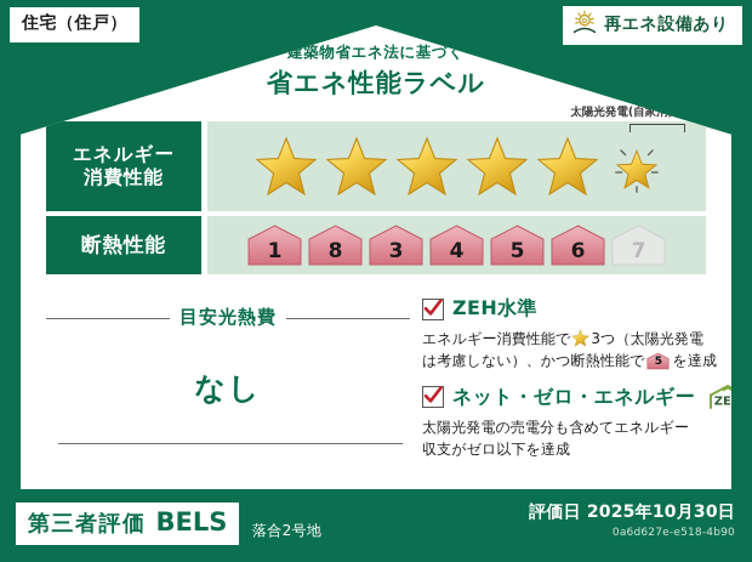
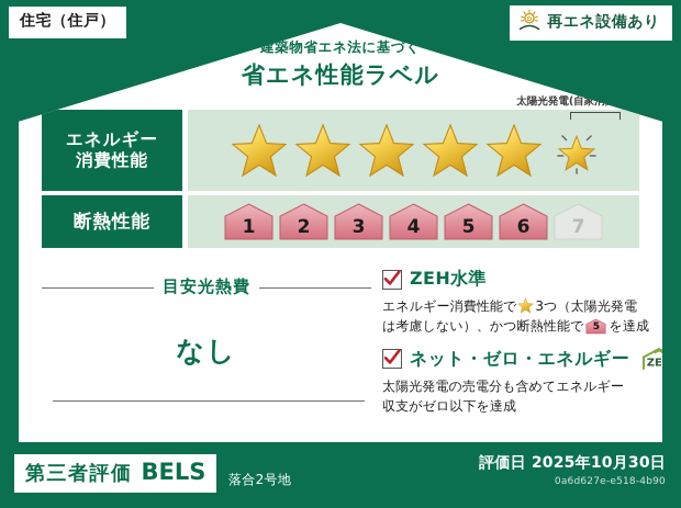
  住宅（住戸）
  再エネ設備あり
  建築物省エネ法に基づく
  省エネ性能ラベル
  エネルギー
  消費性能
  断熱性能
  1
- 8
+ 2
  3
  4
  5
  6
  7
  目安光熱費
  なし
  ZEH水準
  エネルギー消費性能で 3つ（太陽光発電
  は考慮しない）、かつ断熱性能で
  5
  を達成
  ネット・ゼロ・エネルギー
  太陽光発電の売電分も含めてエネルギー
  収支がゼロ以下を達成
  第三者評価
  BELS
  落合2号地
  評価日 2025年10月30日
  0a6d627e-e518-4b90
